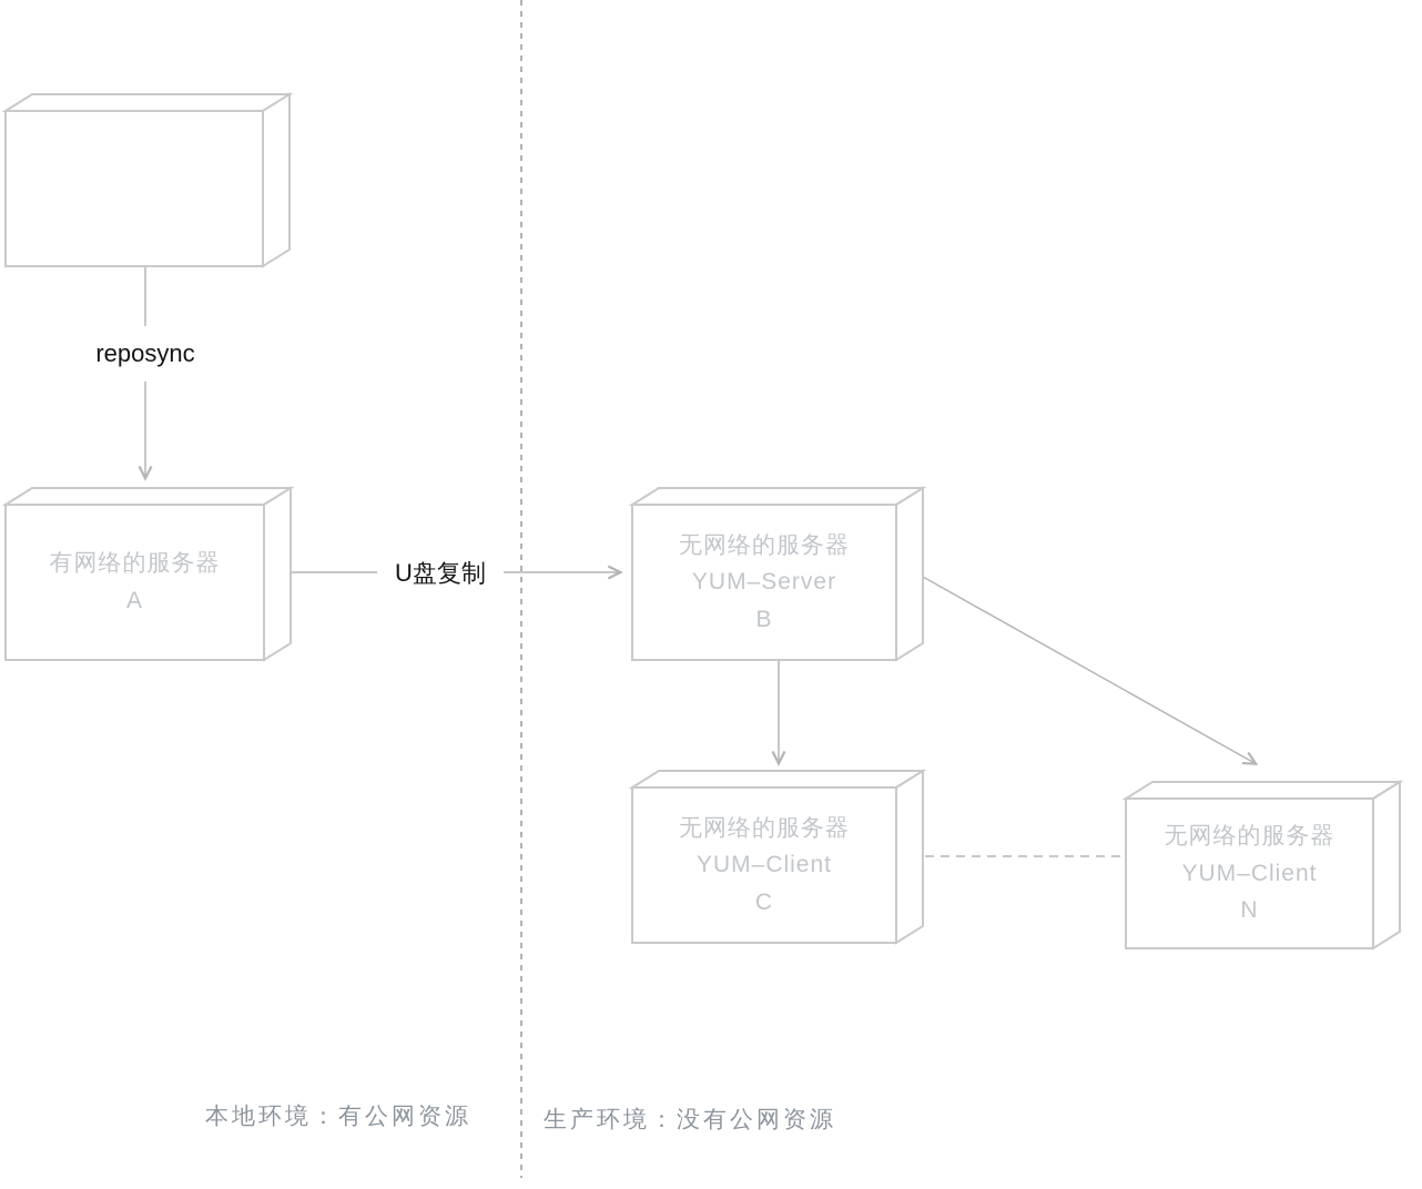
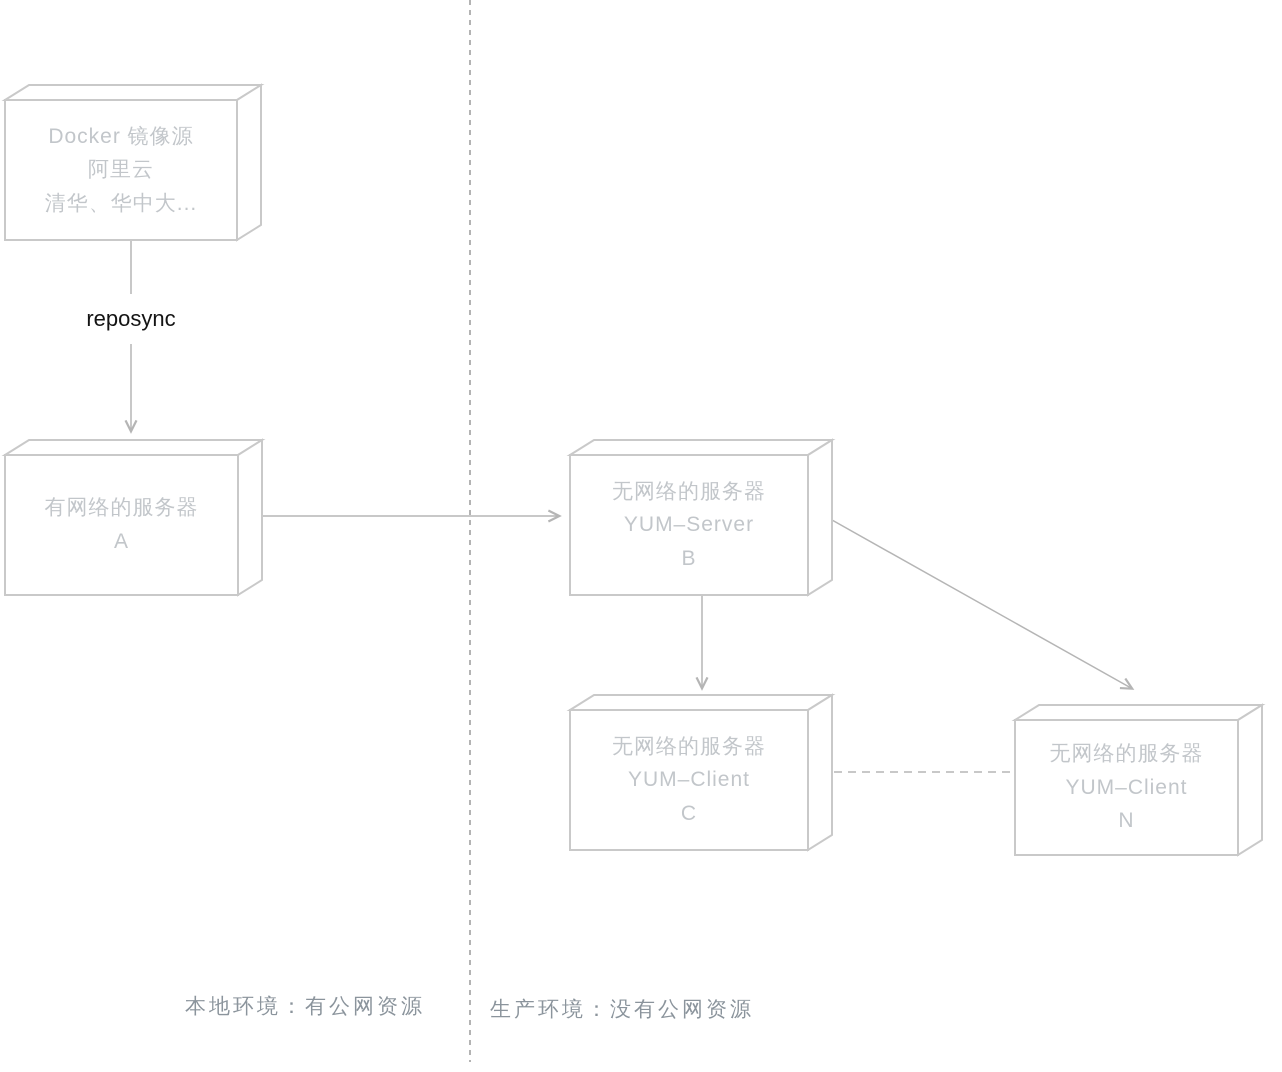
+ Docker 镜像源
+ 阿里云
+ 清华、华中大...
  有网络的服务器
  A
  无网络的服务器
  YUM–Server
  B
  无网络的服务器
  YUM–Client
  C
  无网络的服务器
  YUM–Client
  N
  reposync
- U盘复制
  本地环境：有公网资源
  生产环境：没有公网资源
